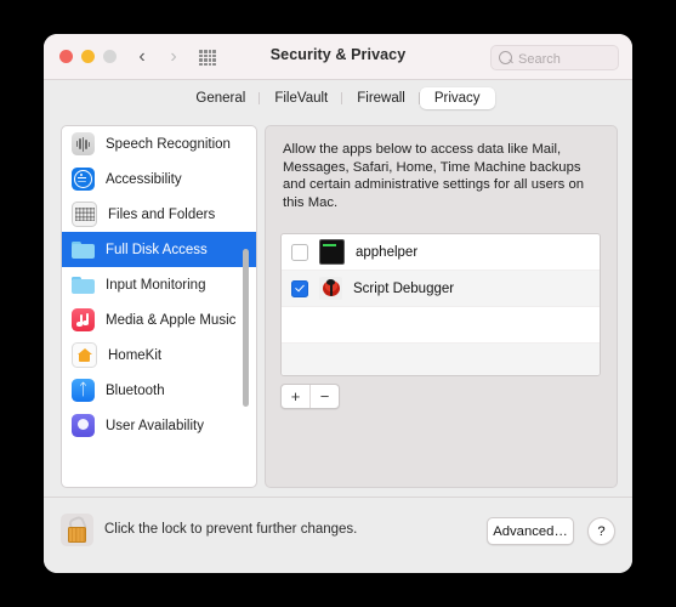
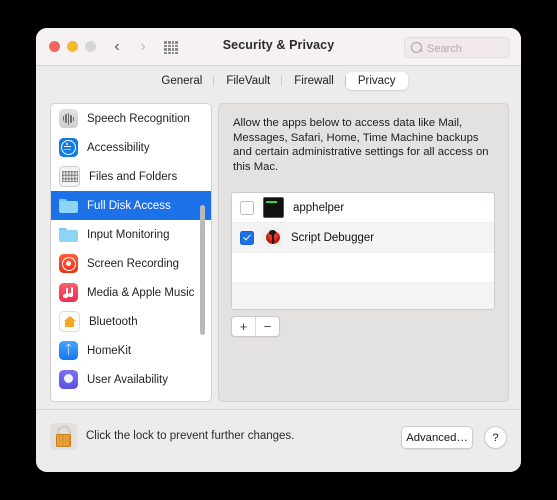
  ‹
  ›
  Security & Privacy
  Search
  General
  FileVault
  Firewall
  Privacy
  Speech Recognition
  Accessibility
  Files and Folders
  Full Disk Access
  Input Monitoring
+ Screen Recording
  Media & Apple Music
- HomeKit
+ Bluetooth
  ᛏ
- Bluetooth
+ HomeKit
  User Availability
- Allow the apps below to access data like Mail, Messages, Safari, Home, Time Machine backups and certain administrative settings for all users on this Mac.
+ Allow the apps below to access data like Mail, Messages, Safari, Home, Time Machine backups and certain administrative settings for all access on this Mac.
  apphelper
  Script Debugger
  +
  −
  Click the lock to prevent further changes.
  Advanced…
  ?
